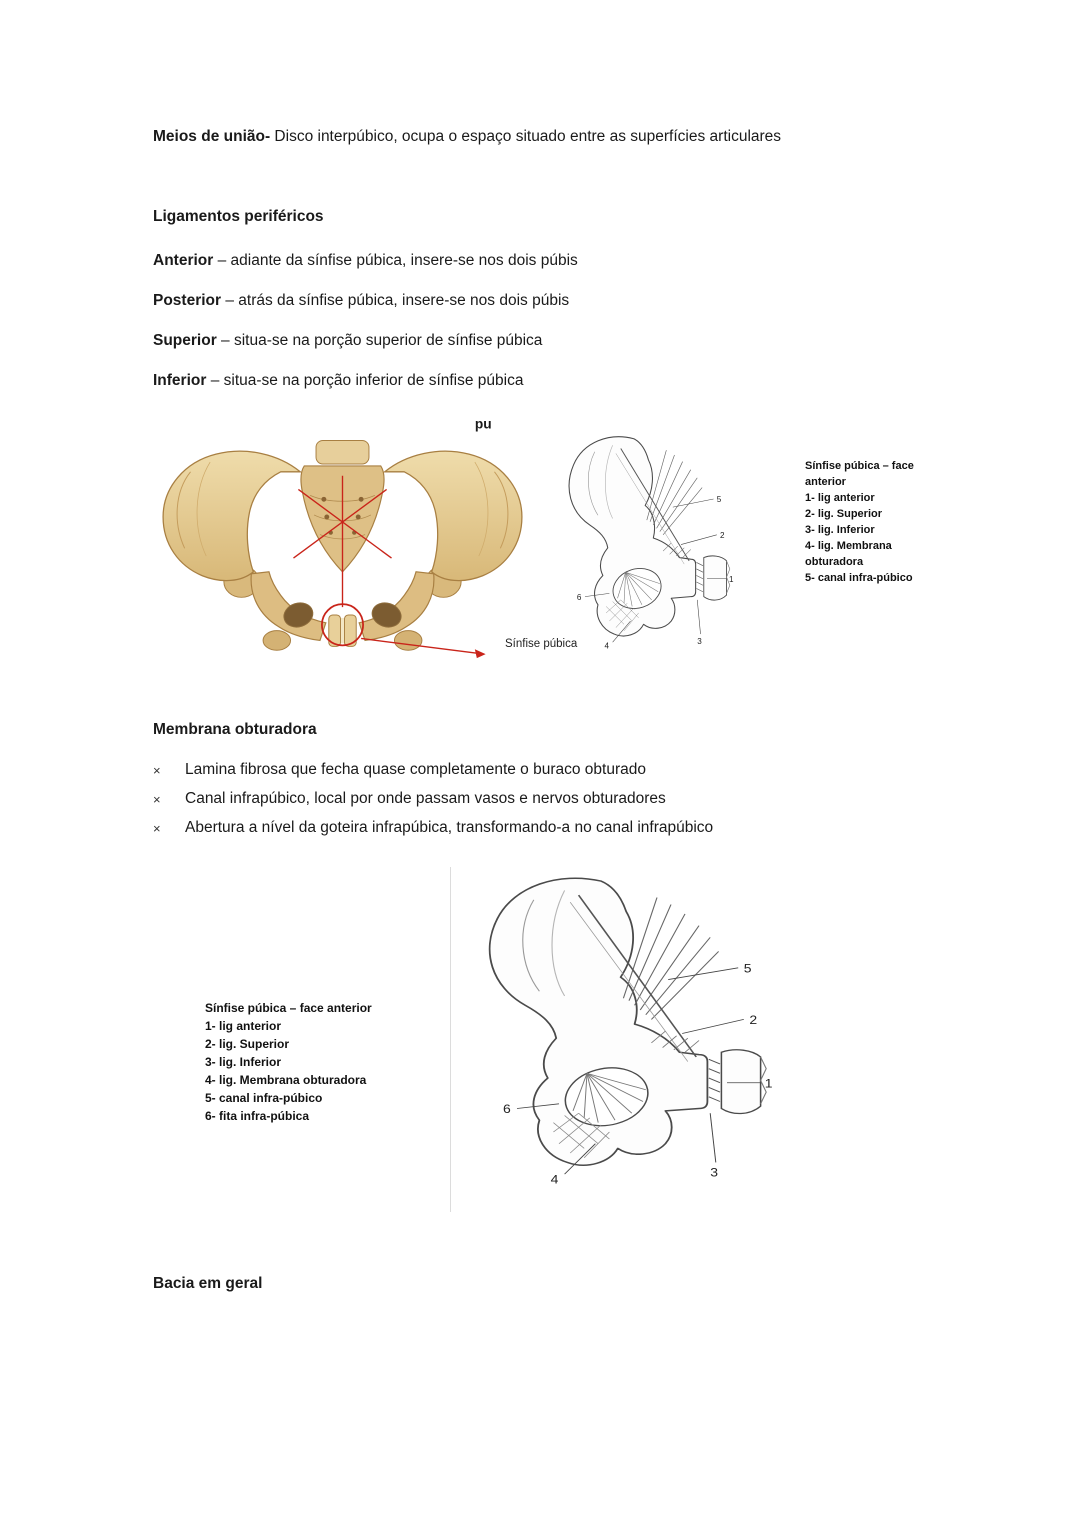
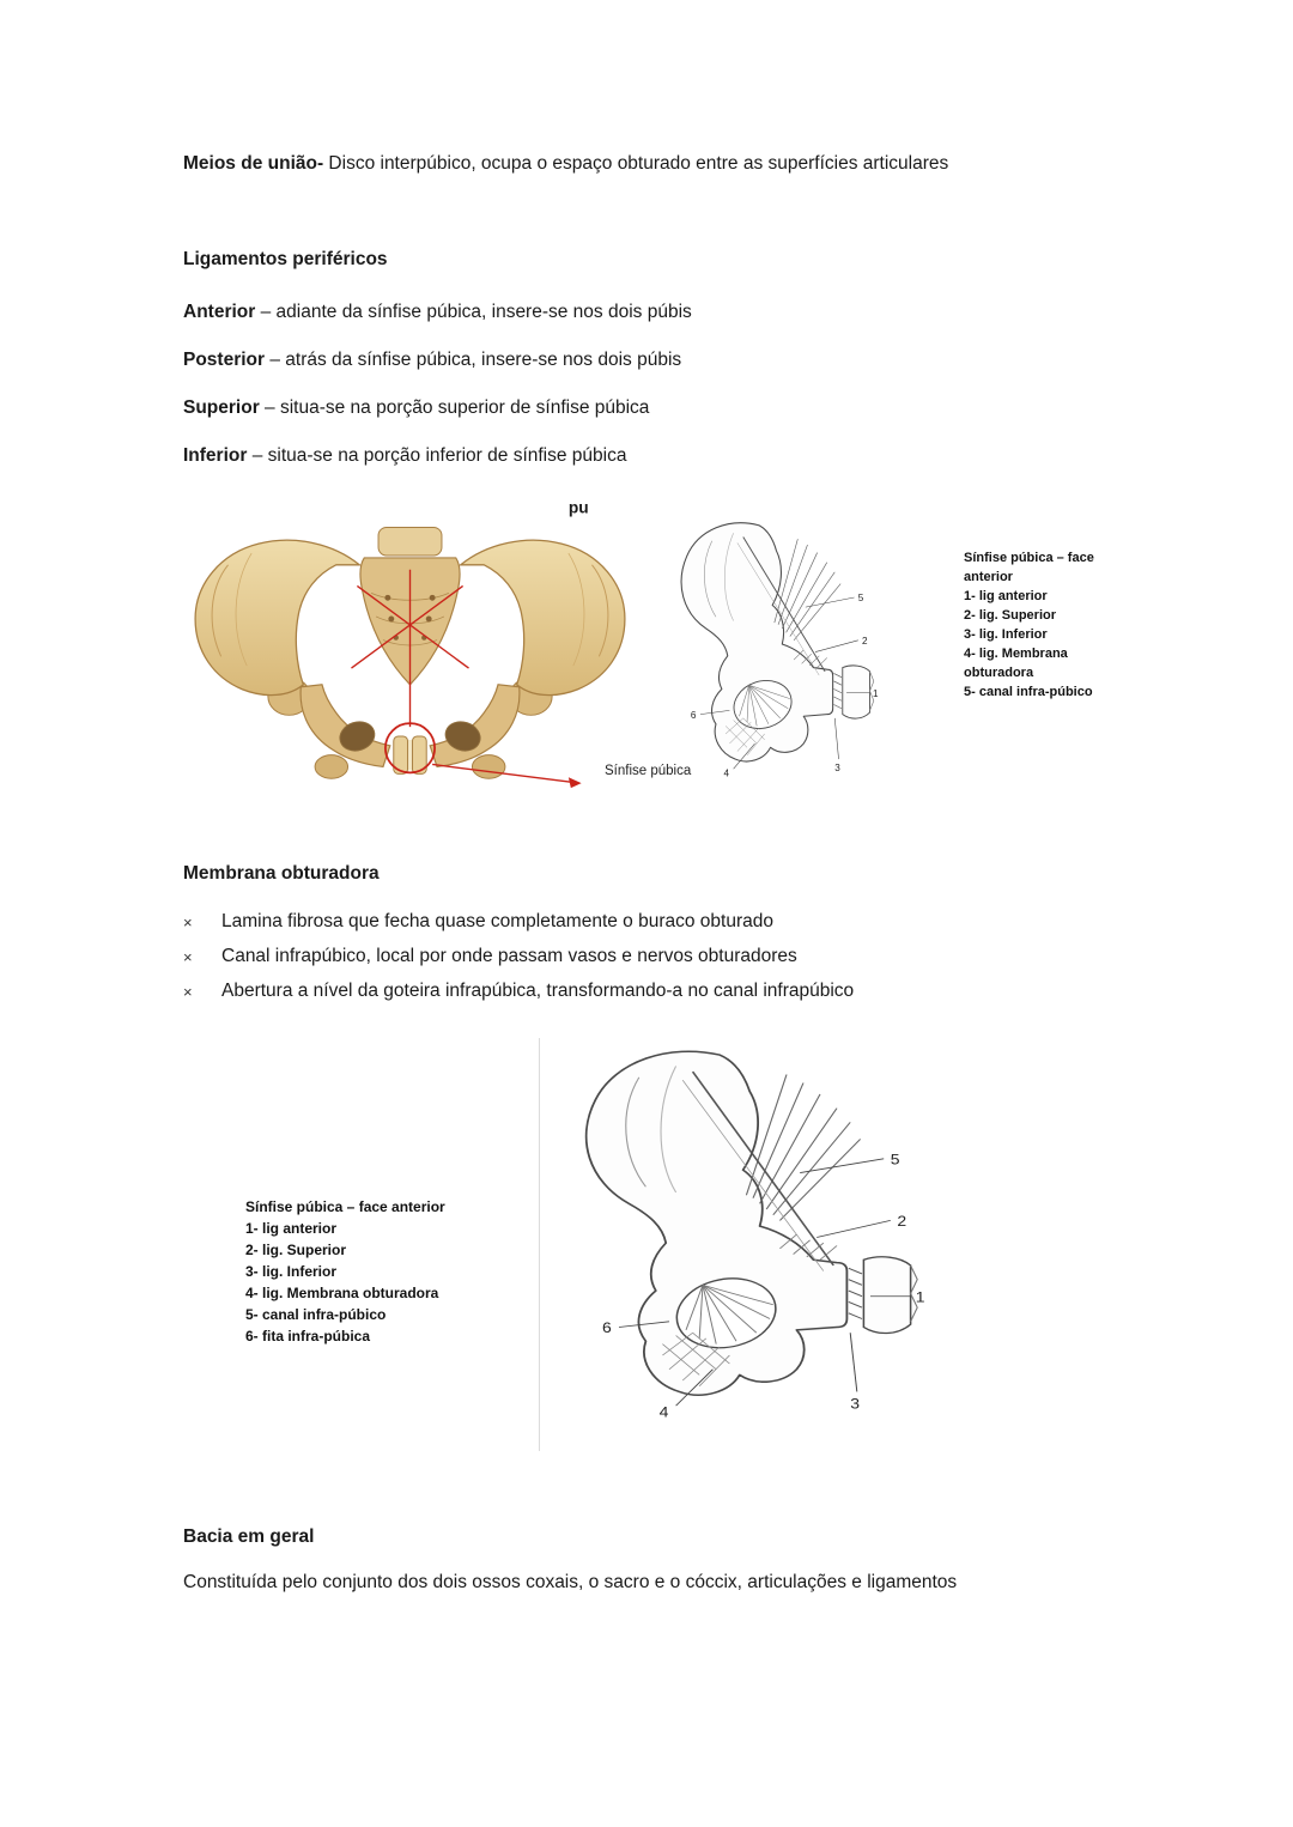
- Meios de união- Disco interpúbico, ocupa o espaço situado entre as superfícies articulares
+ Meios de união- Disco interpúbico, ocupa o espaço obturado entre as superfícies articulares
  Ligamentos periféricos
  Anterior – adiante da sínfise púbica, insere-se nos dois púbis
  Posterior – atrás da sínfise púbica, insere-se nos dois púbis
  Superior – situa-se na porção superior de sínfise púbica
  Inferior – situa-se na porção inferior de sínfise púbica
  pu
  Sínfise púbica
  5
  2
  1
  3
  4
  6
  Sínfise púbica – face anterior
  1- lig anterior
  2- lig. Superior
  3- lig. Inferior
  4- lig. Membrana obturadora
  5- canal infra-púbico
  Membrana obturadora
  ×
  Lamina fibrosa que fecha quase completamente o buraco obturado
  ×
  Canal infrapúbico, local por onde passam vasos e nervos obturadores
  ×
  Abertura a nível da goteira infrapúbica, transformando-a no canal infrapúbico
  Sínfise púbica – face anterior
  1- lig anterior
  2- lig. Superior
  3- lig. Inferior
  4- lig. Membrana obturadora
  5- canal infra-púbico
  6- fita infra-púbica
  5
  2
  1
  3
  4
  6
  Bacia em geral
+ Constituída pelo conjunto dos dois ossos coxais, o sacro e o cóccix, articulações e ligamentos
